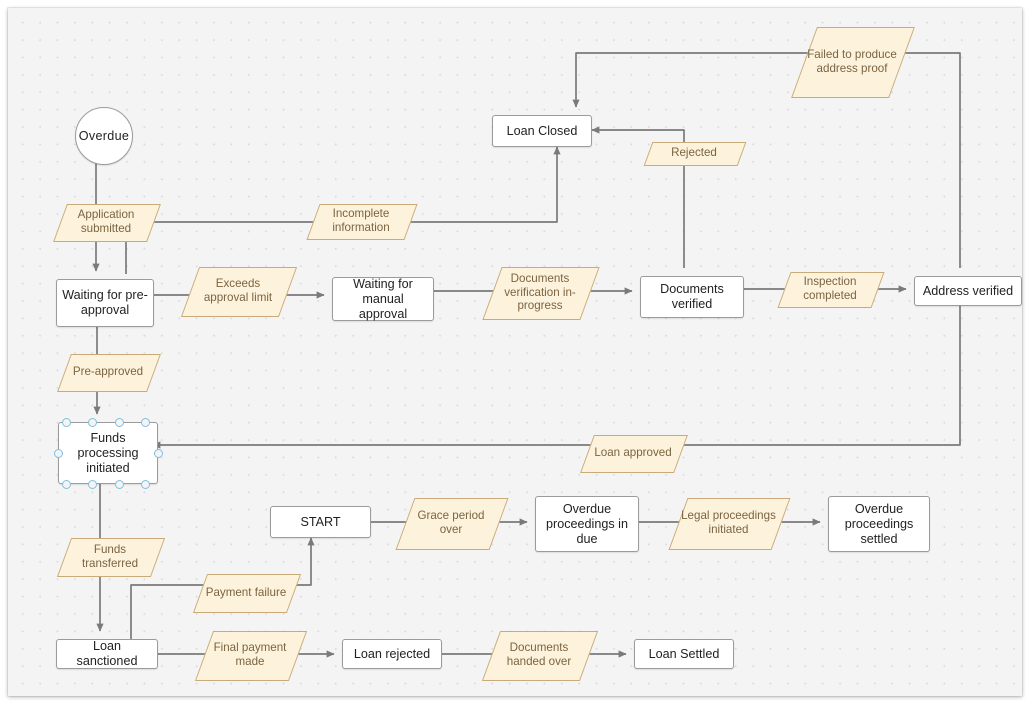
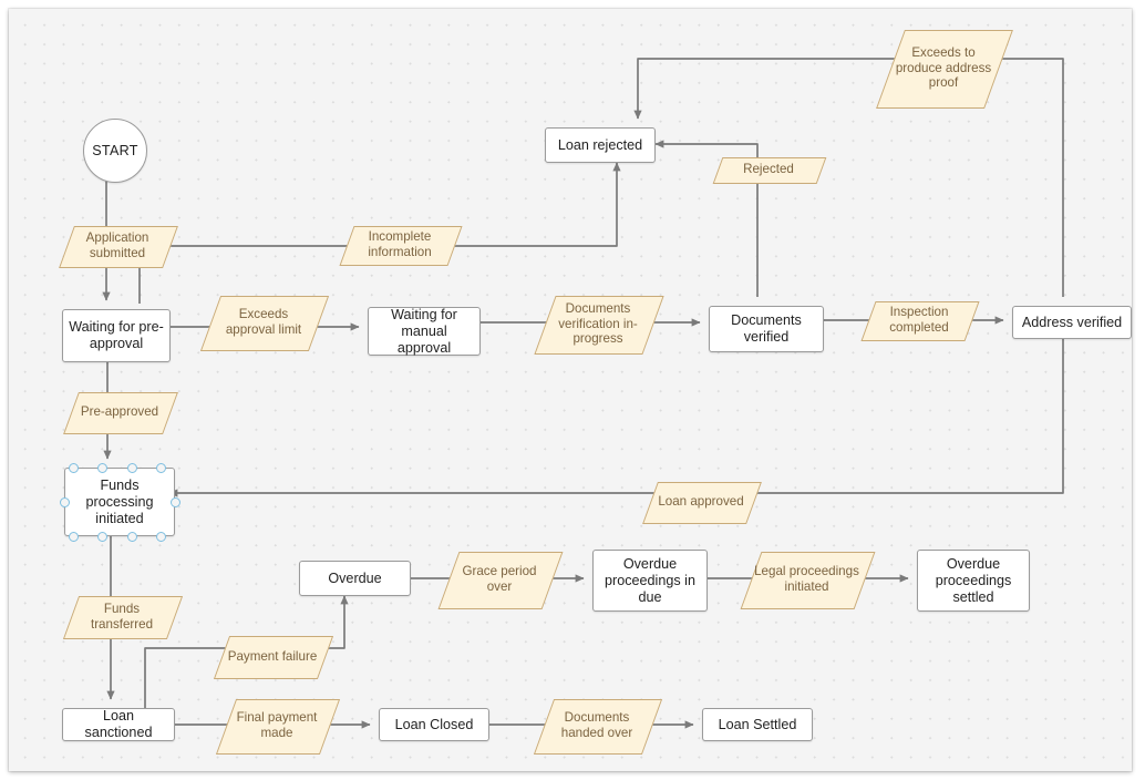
- Overdue
+ START
  Waiting for pre-approval
  Waiting for manual approval
- Loan Closed
+ Loan rejected
  Documents verified
  Address verified
  Funds processing initiated
- START
+ Overdue
  Overdue proceedings in due
  Overdue proceedings settled
  Loan sanctioned
- Loan rejected
+ Loan Closed
  Loan Settled
  Application submitted
  Incomplete information
- Failed to produce address proof
+ Exceeds to produce address proof
  Rejected
  Exceeds approval limit
  Documents verification in-progress
  Inspection completed
  Pre-approved
  Loan approved
  Grace period over
  Legal proceedings initiated
  Funds transferred
  Payment failure
  Final payment made
  Documents handed over
